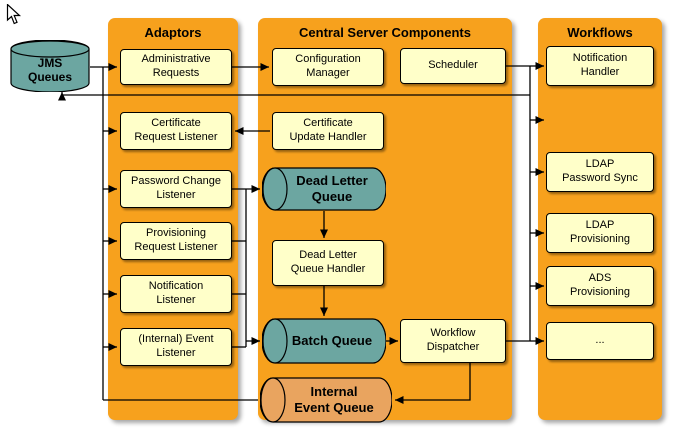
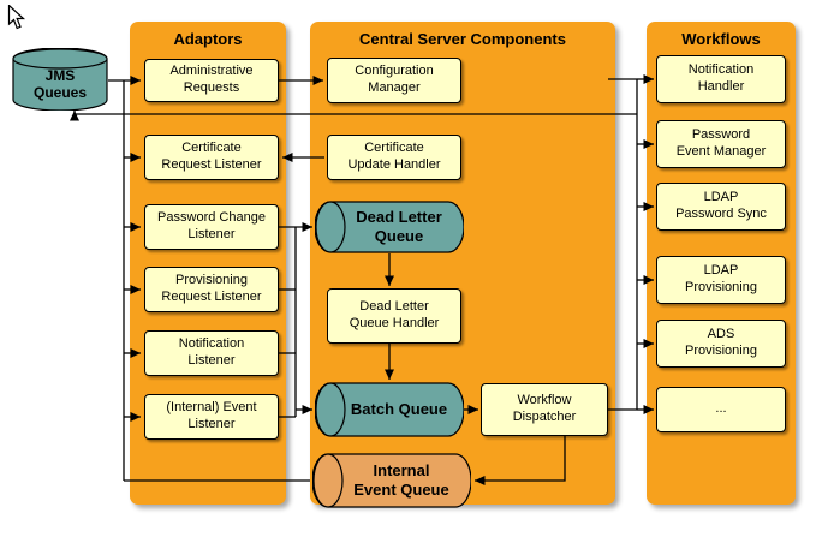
  Adaptors
  Central Server Components
  Workflows
  JMS
  Queues
  Administrative
  Requests
  Certificate
  Request Listener
  Password Change
  Listener
  Provisioning
  Request Listener
  Notification
  Listener
  (Internal) Event
  Listener
  Configuration
  Manager
- Scheduler
  Certificate
  Update Handler
  Dead Letter
  Queue
  Dead Letter
  Queue Handler
  Batch Queue
  Workflow
  Dispatcher
  Internal
  Event Queue
  Notification
  Handler
+ Password
+ Event Manager
  LDAP
  Password Sync
  LDAP
  Provisioning
  ADS
  Provisioning
  ...
